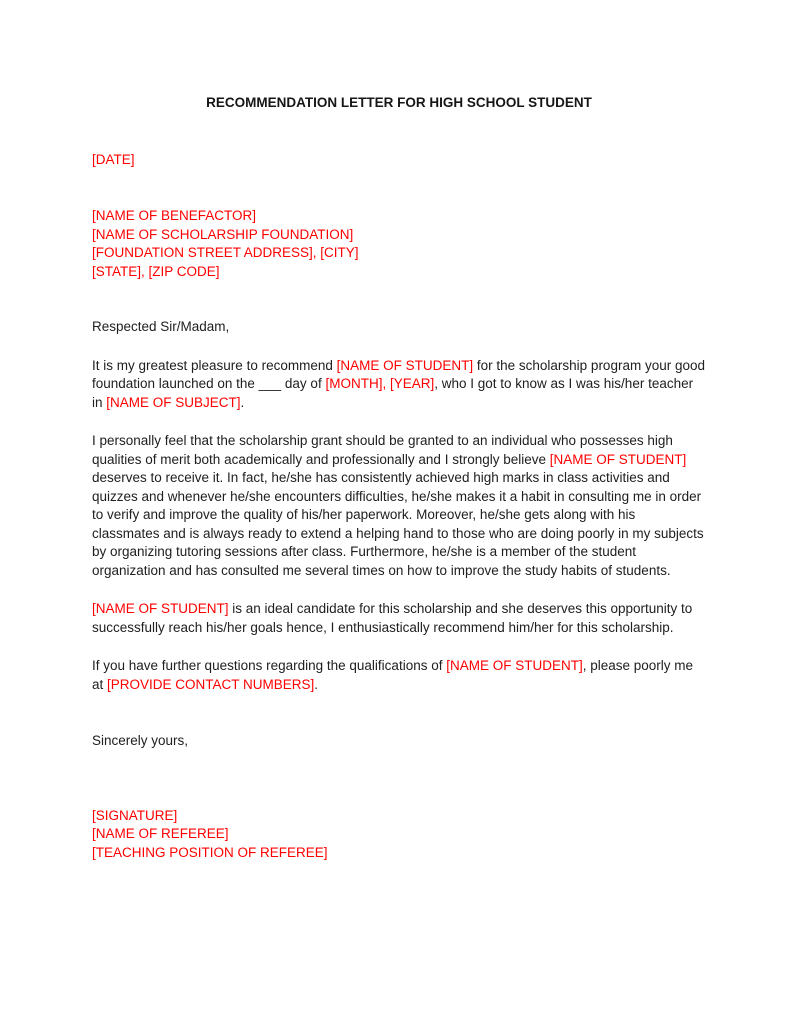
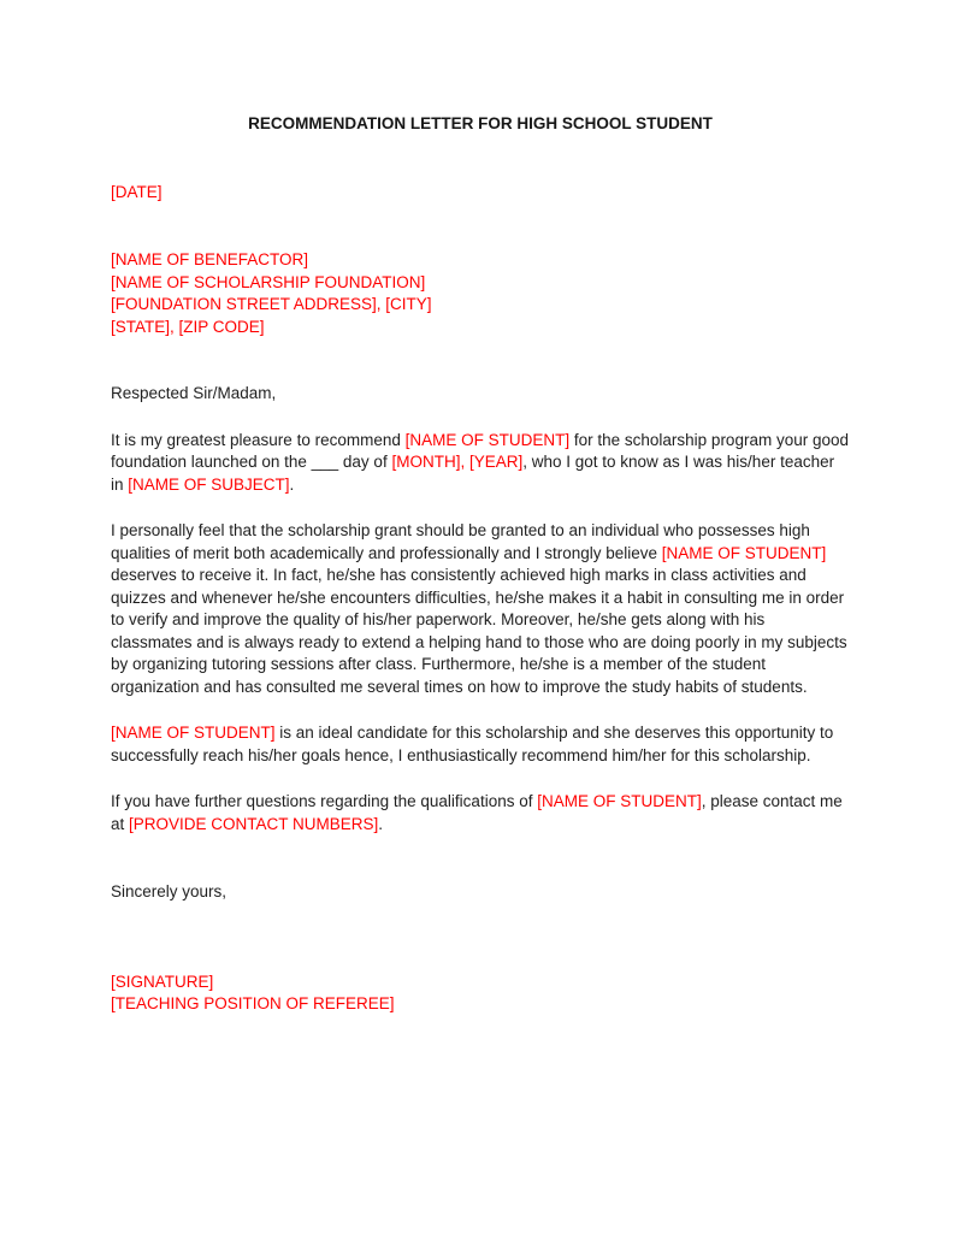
  RECOMMENDATION LETTER FOR HIGH SCHOOL STUDENT
  [DATE]
  [NAME OF BENEFACTOR]
  [NAME OF SCHOLARSHIP FOUNDATION]
  [FOUNDATION STREET ADDRESS], [CITY]
  [STATE], [ZIP CODE]
  Respected Sir/Madam,
  It is my greatest pleasure to recommend [NAME OF STUDENT] for the scholarship program your good foundation launched on the ___ day of [MONTH], [YEAR], who I got to know as I was his/her teacher in [NAME OF SUBJECT].
  I personally feel that the scholarship grant should be granted to an individual who possesses high qualities of merit both academically and professionally and I strongly believe [NAME OF STUDENT] deserves to receive it. In fact, he/she has consistently achieved high marks in class activities and quizzes and whenever he/she encounters difficulties, he/she makes it a habit in consulting me in order to verify and improve the quality of his/her paperwork. Moreover, he/she gets along with his classmates and is always ready to extend a helping hand to those who are doing poorly in my subjects by organizing tutoring sessions after class. Furthermore, he/she is a member of the student organization and has consulted me several times on how to improve the study habits of students.
  [NAME OF STUDENT] is an ideal candidate for this scholarship and she deserves this opportunity to successfully reach his/her goals hence, I enthusiastically recommend him/her for this scholarship.
- If you have further questions regarding the qualifications of [NAME OF STUDENT], please poorly me at [PROVIDE CONTACT NUMBERS].
+ If you have further questions regarding the qualifications of [NAME OF STUDENT], please contact me at [PROVIDE CONTACT NUMBERS].
  Sincerely yours,
  [SIGNATURE]
- [NAME OF REFEREE]
  [TEACHING POSITION OF REFEREE]
